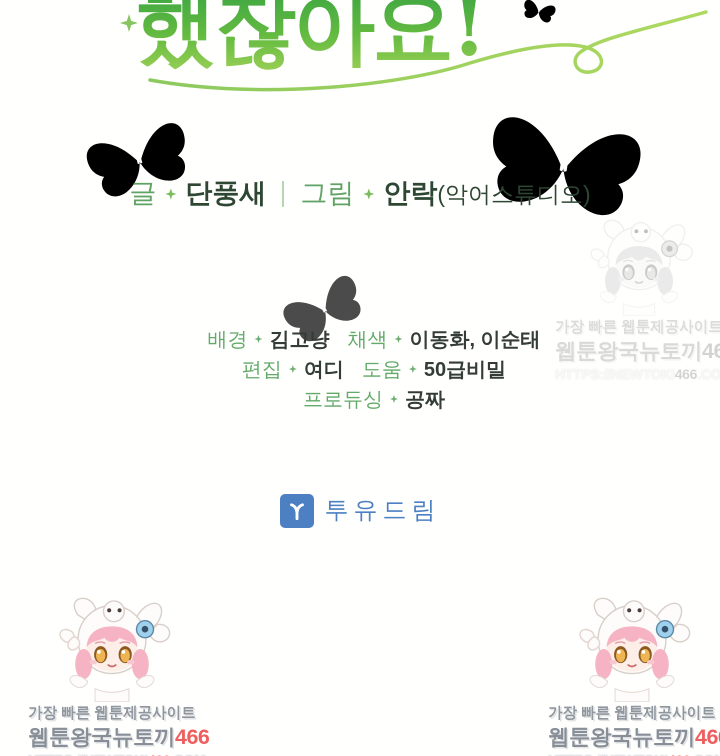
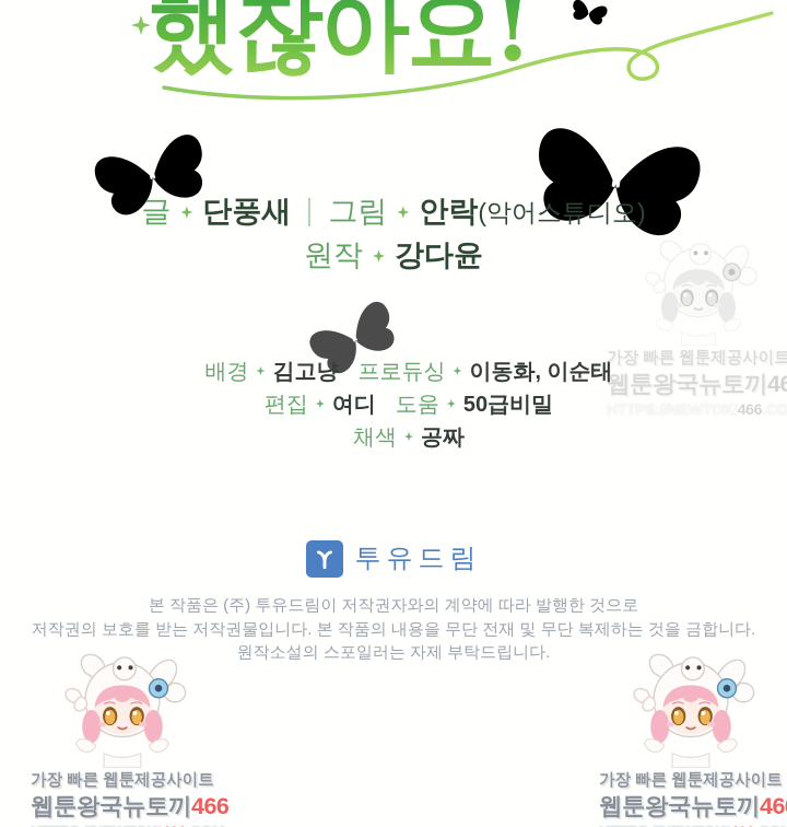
  했잖아요!
  글
  단풍새
  그림
  안락
  (악어스튜디오)
+ 원작
+ 강다윤
  배경
  김고냥
- 채색
+ 프로듀싱
  이동화, 이순태
  편집
  여디
  도움
  50급비밀
- 프로듀싱
+ 채색
  공짜
  투유드림
+ 본 작품은 (주) 투유드림이 저작권자와의 계약에 따라 발행한 것으로
+ 저작권의 보호를 받는 저작권물입니다. 본 작품의 내용을 무단 전재 및 무단 복제하는 것을 금합니다.
+ 원작소설의 스포일러는 자제 부탁드립니다.
  가장 빠른 웹툰제공사이트
  웹툰왕국뉴토끼46
  가장 빠른 웹툰제공사이트
  웹툰왕국뉴토끼466
  가장 빠른 웹툰제공사이트
  웹툰왕국뉴토끼46
